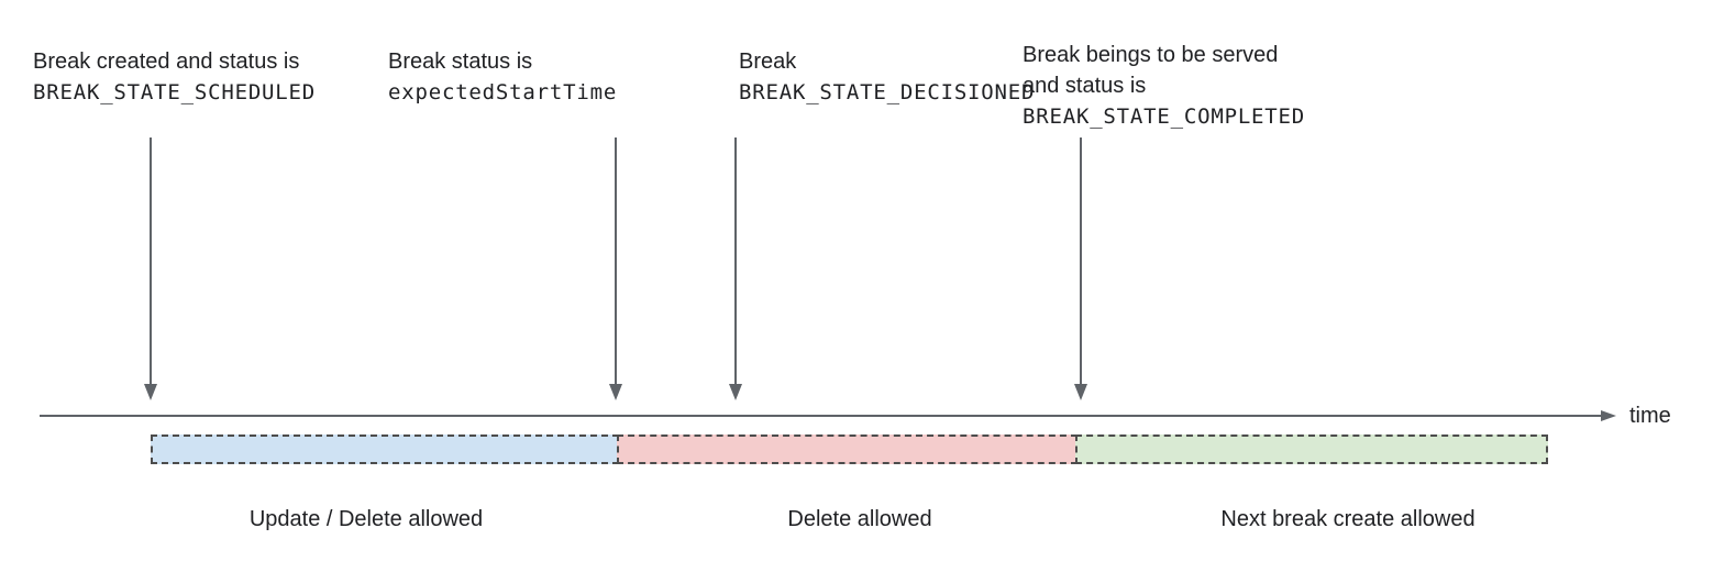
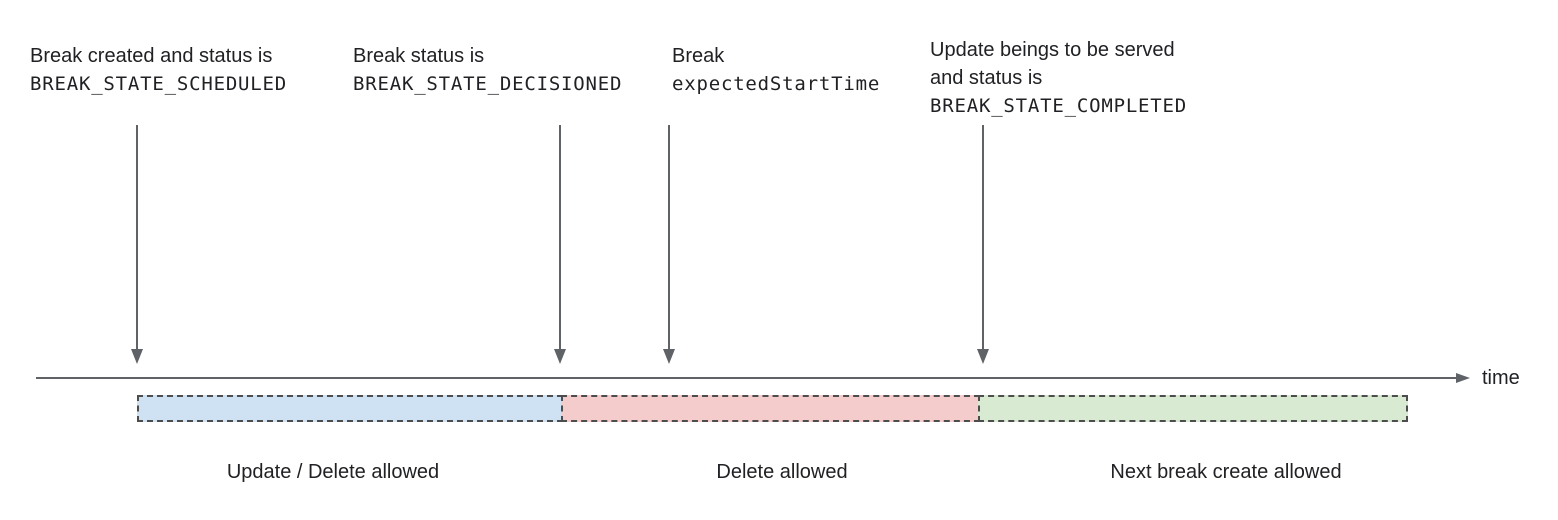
  Break created and status is
  BREAK_STATE_SCHEDULED
  Break status is
- expectedStartTime
+ BREAK_STATE_DECISIONED
  Break
- BREAK_STATE_DECISIONED
+ expectedStartTime
- Break beings to be served
+ Update beings to be served
  and status is
  BREAK_STATE_COMPLETED
  time
  Update / Delete allowed
  Delete allowed
  Next break create allowed
